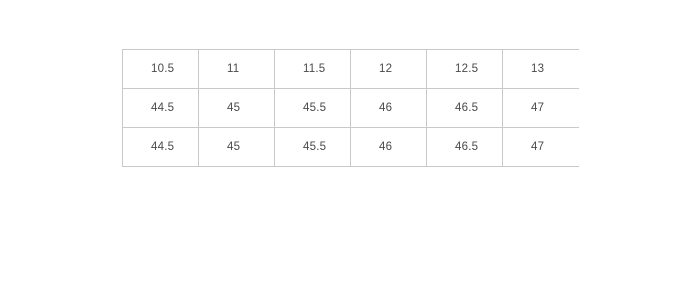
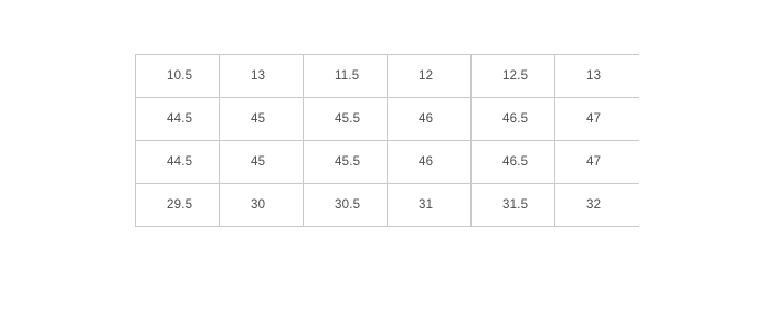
- 10.5	11	11.5	12	12.5	13
+ 10.5	13	11.5	12	12.5	13
  44.5	45	45.5	46	46.5	47
  44.5	45	45.5	46	46.5	47
+ 29.5	30	30.5	31	31.5	32
